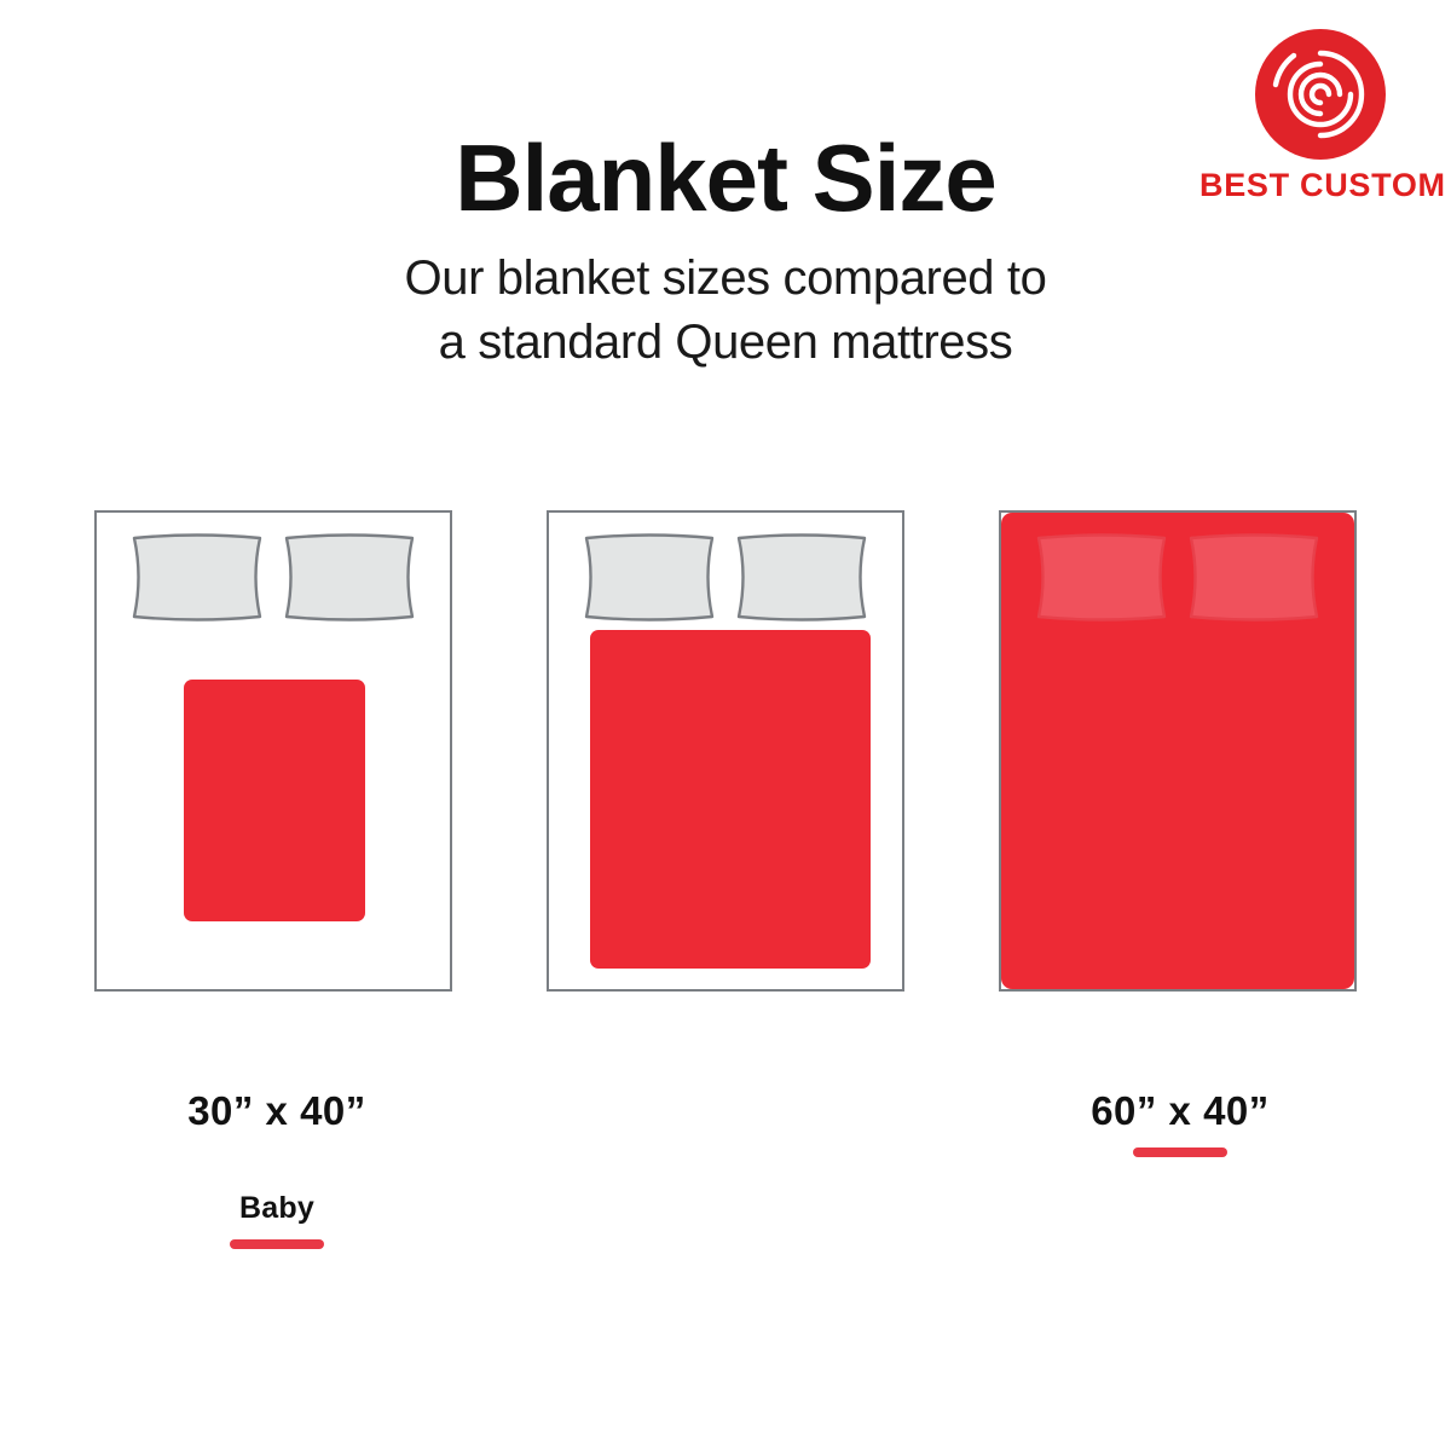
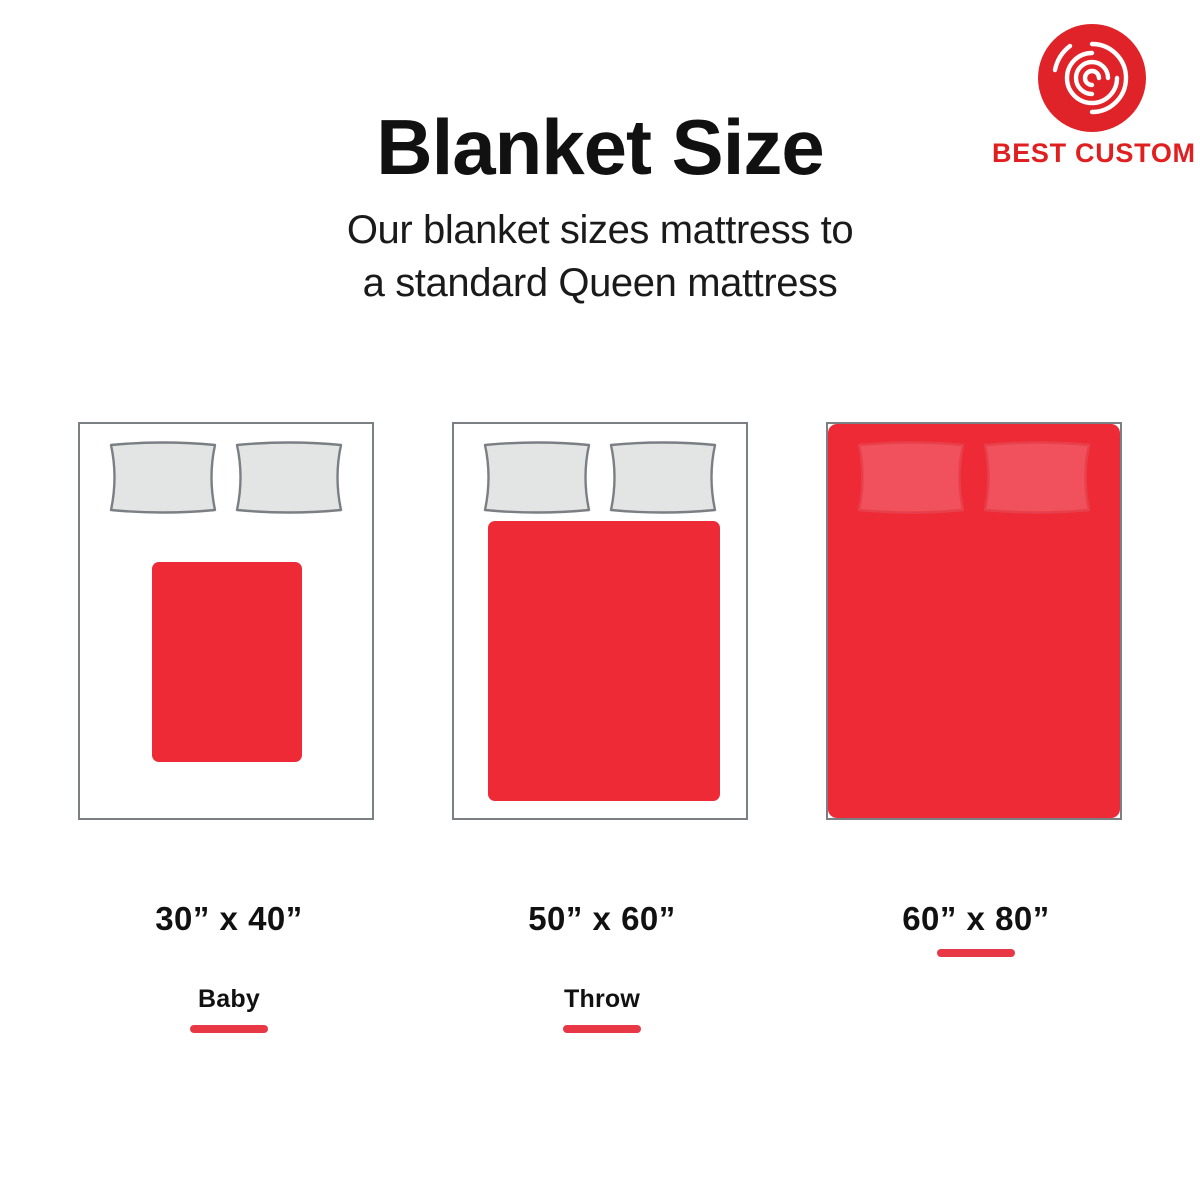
  BEST CUSTOM
  Blanket Size
- Our blanket sizes compared to
+ Our blanket sizes mattress to
  a standard Queen mattress
  30” x 40”
  Baby
+ 50” x 60”
+ Throw
- 60” x 40”
+ 60” x 80”
